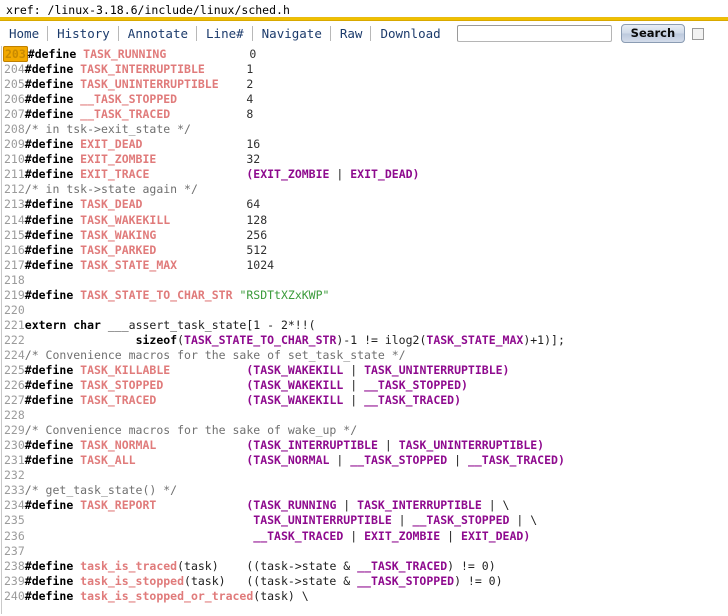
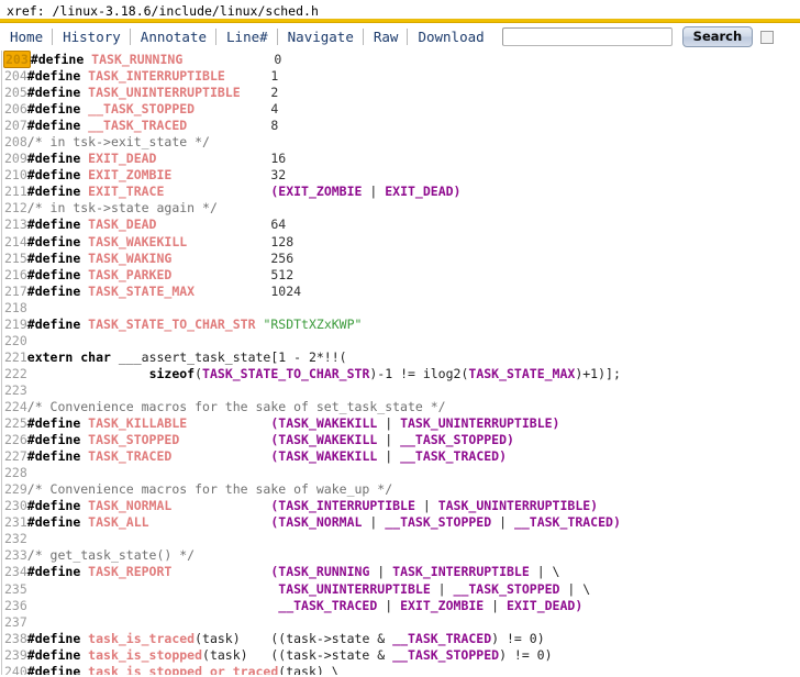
  xref: /linux-3.18.6/include/linux/sched.h
  Home
  History
  Annotate
  Line#
  Navigate
  Raw
  Download
  Search
  203 #define TASK_RUNNING 0
  204#define TASK_INTERRUPTIBLE 1
  205#define TASK_UNINTERRUPTIBLE 2
  206#define __TASK_STOPPED 4
  207#define __TASK_TRACED 8
  208/* in tsk->exit_state */
  209#define EXIT_DEAD 16
  210#define EXIT_ZOMBIE 32
  211#define EXIT_TRACE (EXIT_ZOMBIE | EXIT_DEAD)
  212/* in tsk->state again */
  213#define TASK_DEAD 64
  214#define TASK_WAKEKILL 128
  215#define TASK_WAKING 256
  216#define TASK_PARKED 512
  217#define TASK_STATE_MAX 1024
  218
  219#define TASK_STATE_TO_CHAR_STR "RSDTtXZxKWP"
  220
  221extern char ___assert_task_state[1 - 2*!!(
  222 sizeof(TASK_STATE_TO_CHAR_STR)-1 != ilog2(TASK_STATE_MAX)+1)];
+ 223
  224/* Convenience macros for the sake of set_task_state */
  225#define TASK_KILLABLE (TASK_WAKEKILL | TASK_UNINTERRUPTIBLE)
  226#define TASK_STOPPED (TASK_WAKEKILL | __TASK_STOPPED)
  227#define TASK_TRACED (TASK_WAKEKILL | __TASK_TRACED)
  228
  229/* Convenience macros for the sake of wake_up */
  230#define TASK_NORMAL (TASK_INTERRUPTIBLE | TASK_UNINTERRUPTIBLE)
  231#define TASK_ALL (TASK_NORMAL | __TASK_STOPPED | __TASK_TRACED)
  232
  233/* get_task_state() */
  234#define TASK_REPORT (TASK_RUNNING | TASK_INTERRUPTIBLE | \
  235 TASK_UNINTERRUPTIBLE | __TASK_STOPPED | \
  236 __TASK_TRACED | EXIT_ZOMBIE | EXIT_DEAD)
  237
  238#define task_is_traced(task) ((task->state & __TASK_TRACED) != 0)
  239#define task_is_stopped(task) ((task->state & __TASK_STOPPED) != 0)
  240#define task_is_stopped_or_traced(task) \
